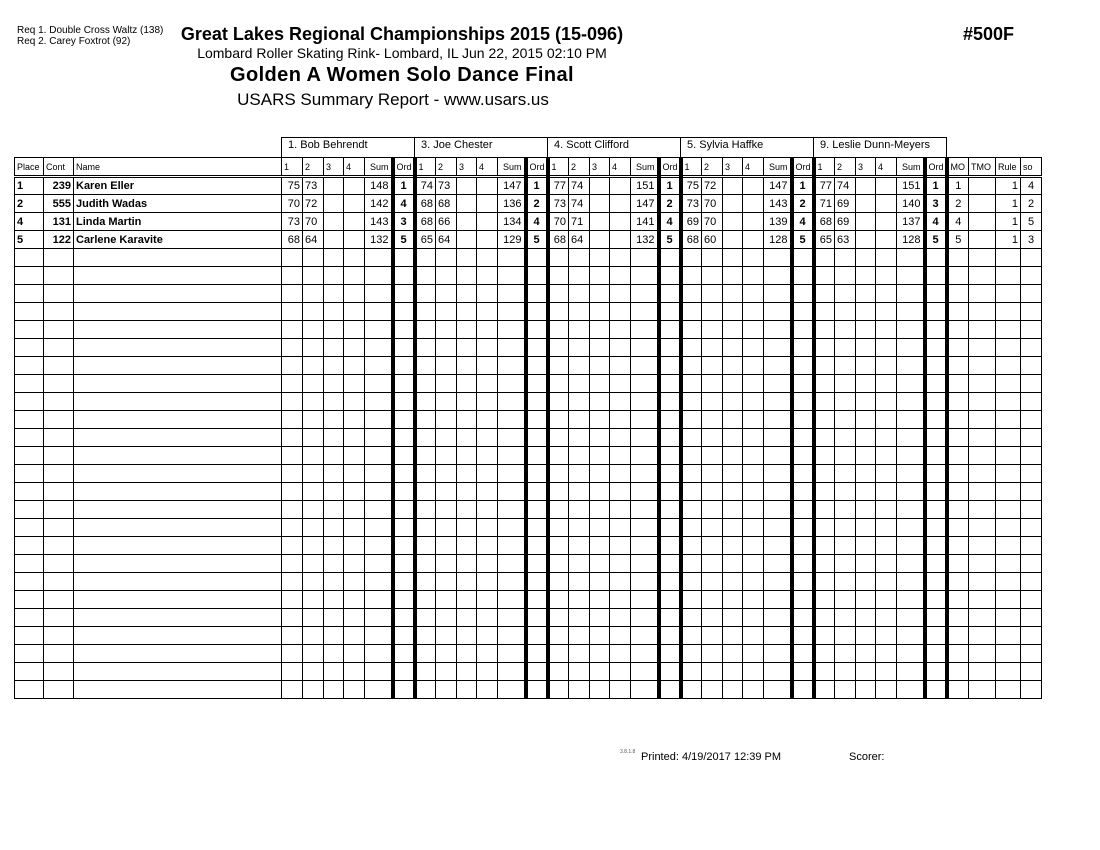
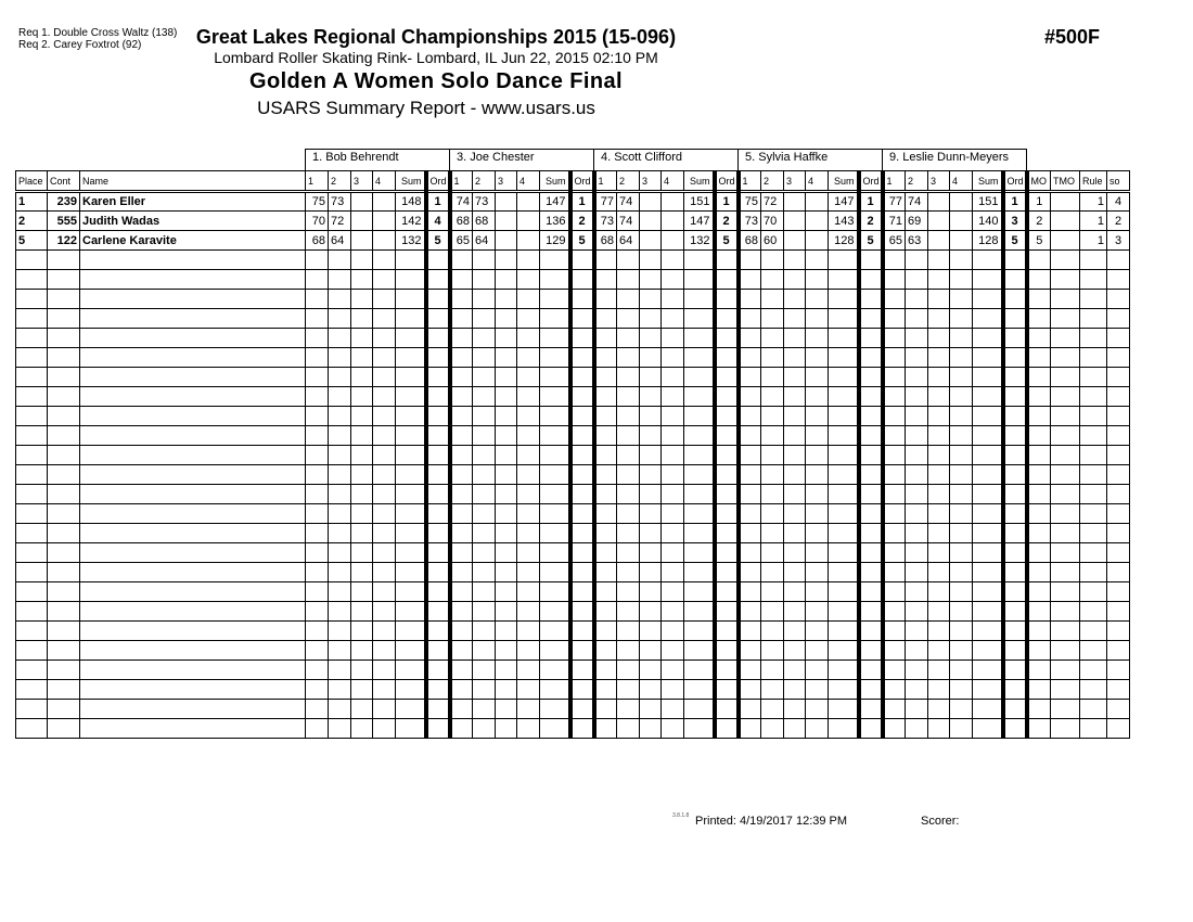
  Req 1. Double Cross Waltz (138)
  Req 2. Carey Foxtrot (92)
  Great Lakes Regional Championships 2015 (15-096)
  Lombard Roller Skating Rink- Lombard, IL Jun 22, 2015 02:10 PM
  Golden A Women Solo Dance Final
  USARS Summary Report - www.usars.us
  #500F
  1. Bob Behrendt
  3. Joe Chester
  4. Scott Clifford
  5. Sylvia Haffke
  9. Leslie Dunn-Meyers
  Place	Cont	Name	1	2	3	4	Sum	Ord	1	2	3	4	Sum	Ord	1	2	3	4	Sum	Ord	1	2	3	4	Sum	Ord	1	2	3	4	Sum	Ord	MO	TMO	Rule	so
  1	239	Karen Eller	75	73			148	1	74	73			147	1	77	74			151	1	75	72			147	1	77	74			151	1	1		1	4
  2	555	Judith Wadas	70	72			142	4	68	68			136	2	73	74			147	2	73	70			143	2	71	69			140	3	2		1	2
- 4	131	Linda Martin	73	70			143	3	68	66			134	4	70	71			141	4	69	70			139	4	68	69			137	4	4		1	5
  5	122	Carlene Karavite	68	64			132	5	65	64			129	5	68	64			132	5	68	60			128	5	65	63			128	5	5		1	3
  Printed: 4/19/2017 12:39 PM
  Scorer:
